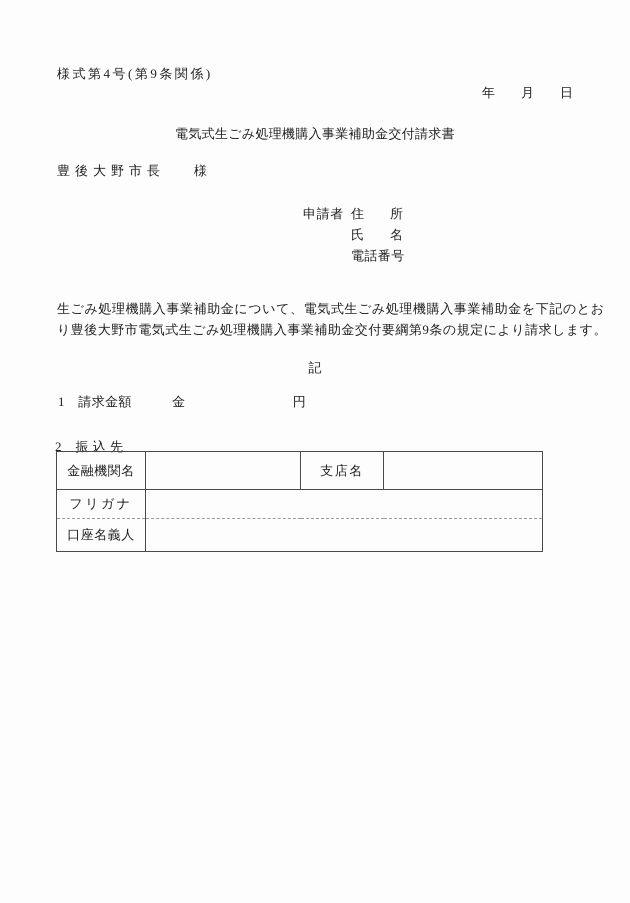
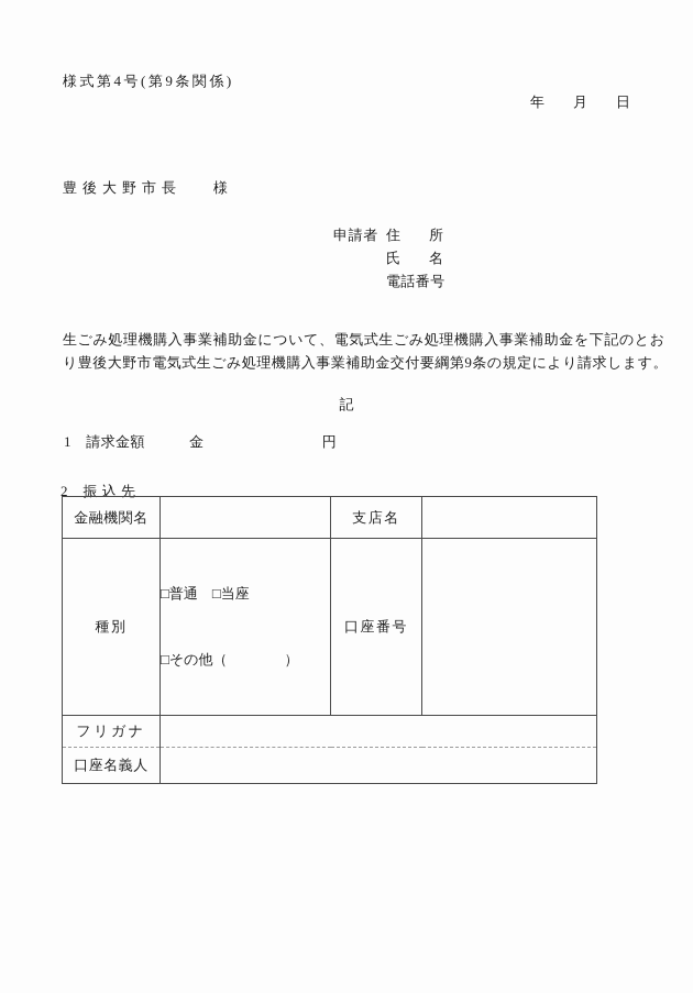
  様式第4号(第9条関係)
  年 月 日
- 電気式生ごみ処理機購入事業補助金交付請求書
  豊後大野市長 様
  申請者
  住 所
  氏 名
  電話番号
  生ごみ処理機購入事業補助金について、電気式生ごみ処理機購入事業補助金を下記のとお
  り豊後大野市電気式生ごみ処理機購入事業補助金交付要綱第9条の規定により請求します。
  記
  1 請求金額 金 円
  2 振 込 先
  金融機関名		支店名
+ 種別	□普通 □当座 □その他（ ）	口座番号
  フリガナ
  口座名義人
